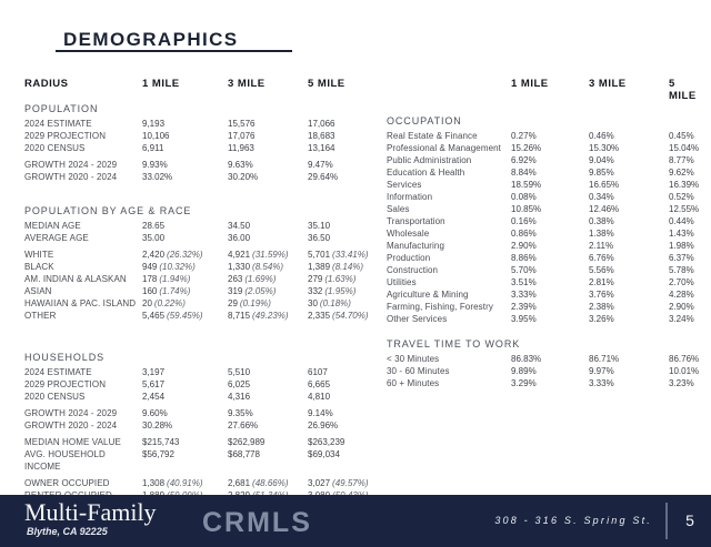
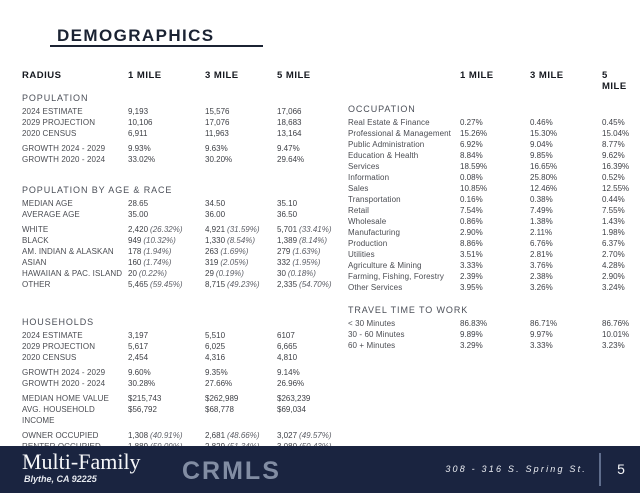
  DEMOGRAPHICS
  RADIUS
  1 MILE
  3 MILE
  5 MILE
  POPULATION
  2024 ESTIMATE
  9,193
  15,576
  17,066
  2029 PROJECTION
  10,106
  17,076
  18,683
  2020 CENSUS
  6,911
  11,963
  13,164
  GROWTH 2024 - 2029
  9.93%
  9.63%
  9.47%
  GROWTH 2020 - 2024
  33.02%
  30.20%
  29.64%
  POPULATION BY AGE & RACE
  MEDIAN AGE
  28.65
  34.50
  35.10
  AVERAGE AGE
  35.00
  36.00
  36.50
  WHITE
  2,420 (26.32%)
  4,921 (31.59%)
  5,701 (33.41%)
  BLACK
  949 (10.32%)
  1,330 (8.54%)
  1,389 (8.14%)
  AM. INDIAN & ALASKAN
  178 (1.94%)
  263 (1.69%)
  279 (1.63%)
  ASIAN
  160 (1.74%)
  319 (2.05%)
  332 (1.95%)
  HAWAIIAN & PAC. ISLAND
  20 (0.22%)
  29 (0.19%)
  30 (0.18%)
  OTHER
  5,465 (59.45%)
  8,715 (49.23%)
  2,335 (54.70%)
  HOUSEHOLDS
  2024 ESTIMATE
  3,197
  5,510
  6107
  2029 PROJECTION
  5,617
  6,025
  6,665
  2020 CENSUS
  2,454
  4,316
  4,810
  GROWTH 2024 - 2029
  9.60%
  9.35%
  9.14%
  GROWTH 2020 - 2024
  30.28%
  27.66%
  26.96%
  MEDIAN HOME VALUE
  $215,743
  $262,989
  $263,239
  AVG. HOUSEHOLD INCOME
  $56,792
  $68,778
  $69,034
  OWNER OCCUPIED
  1,308 (40.91%)
  2,681 (48.66%)
  3,027 (49.57%)
  1 MILE
  3 MILE
  5 MILE
  OCCUPATION
  Real Estate & Finance
  0.27%
  0.46%
  0.45%
  Professional & Management
  15.26%
  15.30%
  15.04%
  Public Administration
  6.92%
  9.04%
  8.77%
  Education & Health
  8.84%
  9.85%
  9.62%
  Services
  18.59%
  16.65%
  16.39%
  Information
  0.08%
- 0.34%
+ 25.80%
  0.52%
  Sales
  10.85%
  12.46%
  12.55%
  Transportation
  0.16%
  0.38%
  0.44%
+ Retail
+ 7.54%
+ 7.49%
+ 7.55%
  Wholesale
  0.86%
  1.38%
  1.43%
  Manufacturing
  2.90%
  2.11%
  1.98%
  Production
  8.86%
  6.76%
  6.37%
- Construction
- 5.70%
- 5.56%
- 5.78%
  Utilities
  3.51%
  2.81%
  2.70%
  Agriculture & Mining
  3.33%
  3.76%
  4.28%
  Farming, Fishing, Forestry
  2.39%
  2.38%
  2.90%
  Other Services
  3.95%
  3.26%
  3.24%
  TRAVEL TIME TO WORK
  < 30 Minutes
  86.83%
  86.71%
  86.76%
  30 - 60 Minutes
  9.89%
  9.97%
  10.01%
  60 + Minutes
  3.29%
  3.33%
  3.23%
  Multi-Family
  Blythe, CA 92225
  CRMLS
  308 - 316 S. Spring St.
  5
